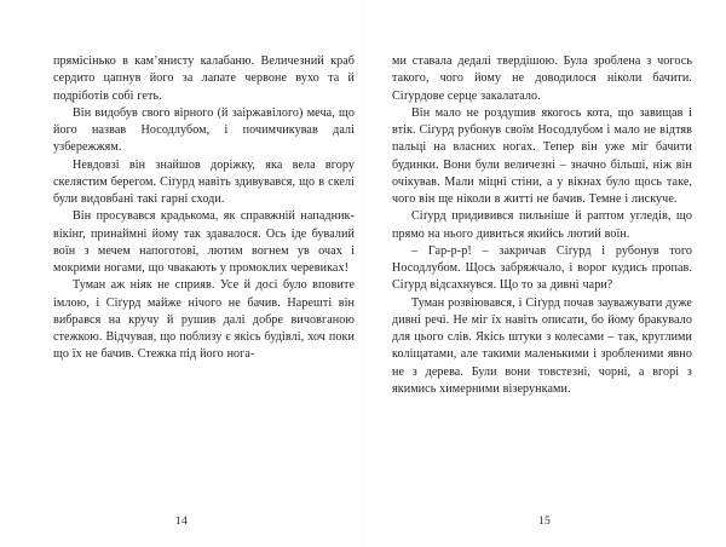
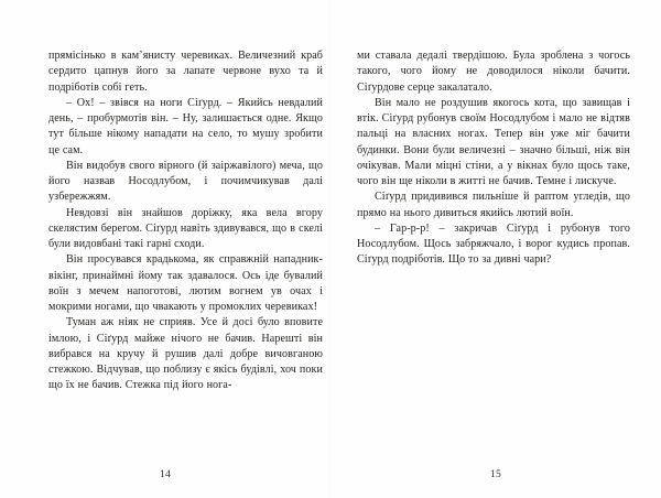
- прямісінько в кам’янисту калабаню. Величезний краб сердито цапнув його за лапате червоне вухо та й подріботів собі геть.
+ прямісінько в кам’янисту черевиках. Величезний краб сердито цапнув його за лапате червоне вухо та й подріботів собі геть.
+ – Ох! – звівся на ноги Сіґурд. – Якийсь невдалий день, – пробурмотів він. – Ну, залишається одне. Якщо тут більше нікому нападати на село, то мушу зробити це сам.
  Він видобув свого вірного (й заіржавілого) меча, що його назвав Носодлубом, і почимчикував далі узбережжям.
  Невдовзі він знайшов доріжку, яка вела вгору скелястим берегом. Сіґурд навіть здивувався, що в скелі були видовбані такі гарні сходи.
  Він просувався крадькома, як справжній нападник-вікінг, принаймні йому так здавалося. Ось іде бувалий воїн з мечем напоготові, лютим вогнем ув очах і мокрими ногами, що чвакають у промоклих черевиках!
  Туман аж ніяк не сприяв. Усе й досі було вповите імлою, і Сіґурд майже нічого не бачив. Нарешті він вибрався на кручу й рушив далі добре вичовганою стежкою. Відчував, що поблизу є якісь будівлі, хоч поки що їх не бачив. Стежка під його нога-
  14
  ми ставала дедалі твердішою. Була зроблена з чогось такого, чого йому не доводилося ніколи бачити. Сіґурдове серце закалатало.
  Він мало не роздушив якогось кота, що завищав і втік. Сіґурд рубонув своїм Носодлубом і мало не відтяв пальці на власних ногах. Тепер він уже міг бачити будинки. Вони були величезні – значно більші, ніж він очікував. Мали міцні стіни, а у вікнах було щось таке, чого він ще ніколи в житті не бачив. Темне і лискуче.
  Сіґурд придивився пильніше й раптом угледів, що прямо на нього дивиться якийсь лютий воїн.
- – Гар-р-р! – закричав Сіґурд і рубонув того Носодлубом. Щось забряжчало, і ворог кудись пропав. Сіґурд відсахнувся. Що то за дивні чари?
+ – Гар-р-р! – закричав Сіґурд і рубонув того Носодлубом. Щось забряжчало, і ворог кудись пропав. Сіґурд подріботів. Що то за дивні чари?
- Туман розвіювався, і Сіґурд почав зауважувати дуже дивні речі. Не міг їх навіть описати, бо йому бракувало для цього слів. Якісь штуки з колесами – так, круглими коліщатами, але такими маленькими і зробленими явно не з дерева. Були вони товстезні, чорні, а вгорі з якимись химерними візерунками.
  15
